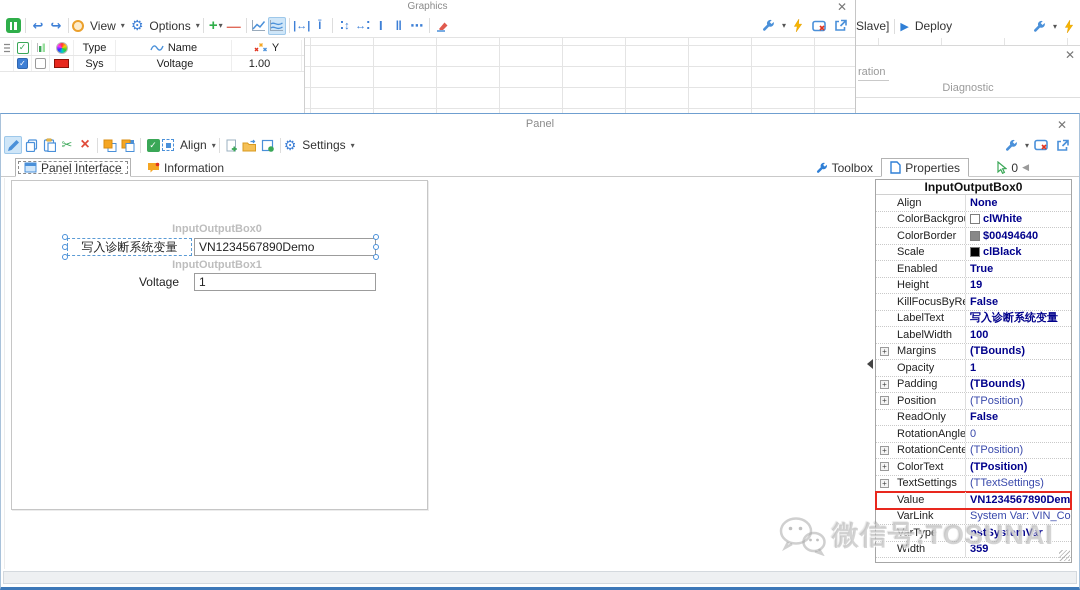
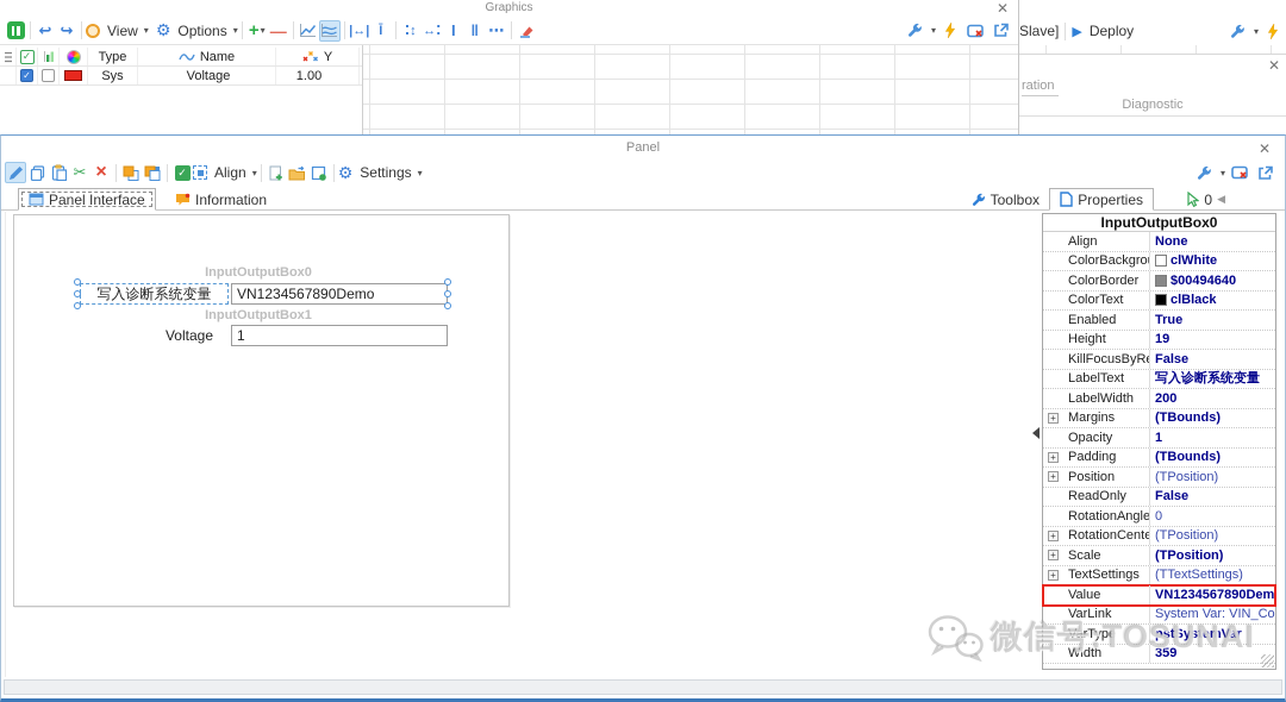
  Graphics
  ✕
  ↩
  ↪
  View
  ▾
  ⚙
  Options
  ▾
  +
  ▾
  —
  |↔|
  Ī
  ⁚↕
  ↔⁚
  I
  ‖
  ⋯
  ▾
  ✓
  Type
  Name
  Y
  ✓
  Sys
  Voltage
  1.00
  Slave]
  ▶
  Deploy
  ▾
  ✕
  ration
  Diagnostic
  Panel
  ✕
  ✂
  ×
  ✓
  Align
  ▾
  ⚙
  Settings
  ▾
  ▾
  Panel Interface
  Information
  Toolbox
  Properties
  0
  ◀
  InputOutputBox0
  写入诊断系统变量
  VN1234567890Demo
  InputOutputBox1
  Voltage
  1
  InputOutputBox0
  Align
  None
  ColorBackgro
  clWhite
  ColorBorder
  $00494640
- Scale
+ ColorText
  clBlack
  Enabled
  True
  Height
  19
  KillFocusByR
  False
  LabelText
  写入诊断系统变量
  LabelWidth
- 100
+ 200
  +
  Margins
  (TBounds)
  Opacity
  1
  +
  Padding
  (TBounds)
  +
  Position
  (TPosition)
  ReadOnly
  False
  RotationAngle
  0
  +
  RotationCente
  (TPosition)
  +
- ColorText
+ Scale
  (TPosition)
  +
  TextSettings
  (TTextSettings)
  Value
  VN1234567890Dem
  VarLink
  System Var: VIN_Co
  VarType
  pstSystemVar
  Width
  359
  微信号:TOSUNAI
